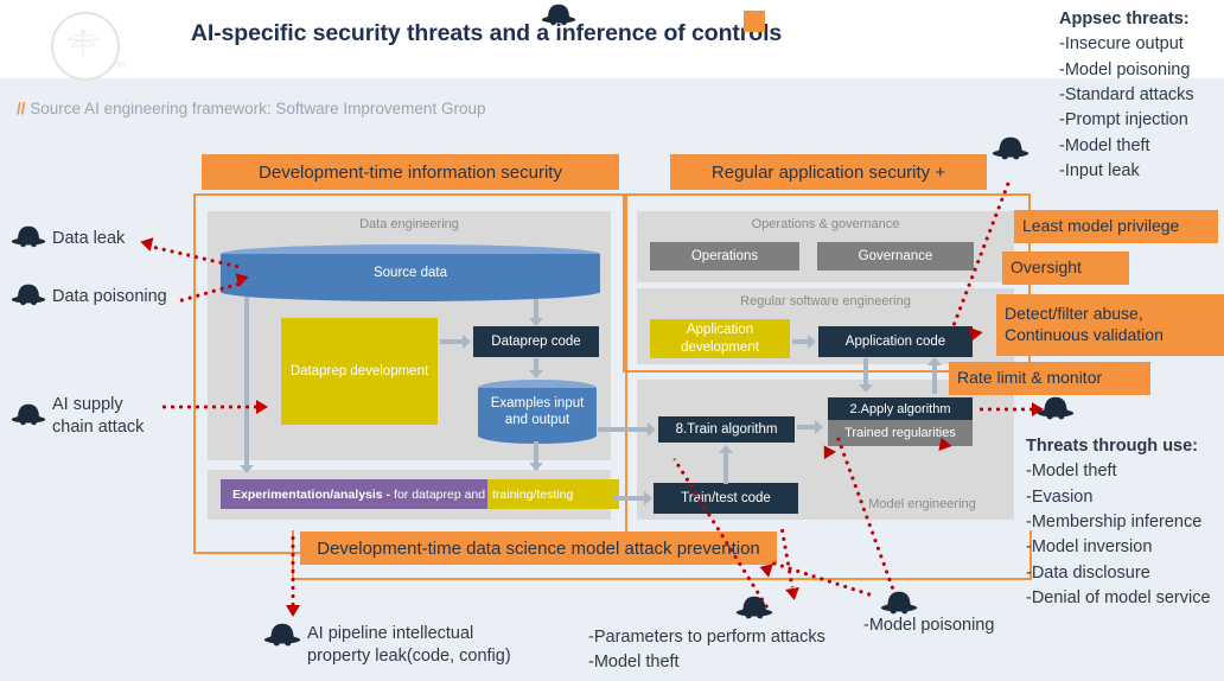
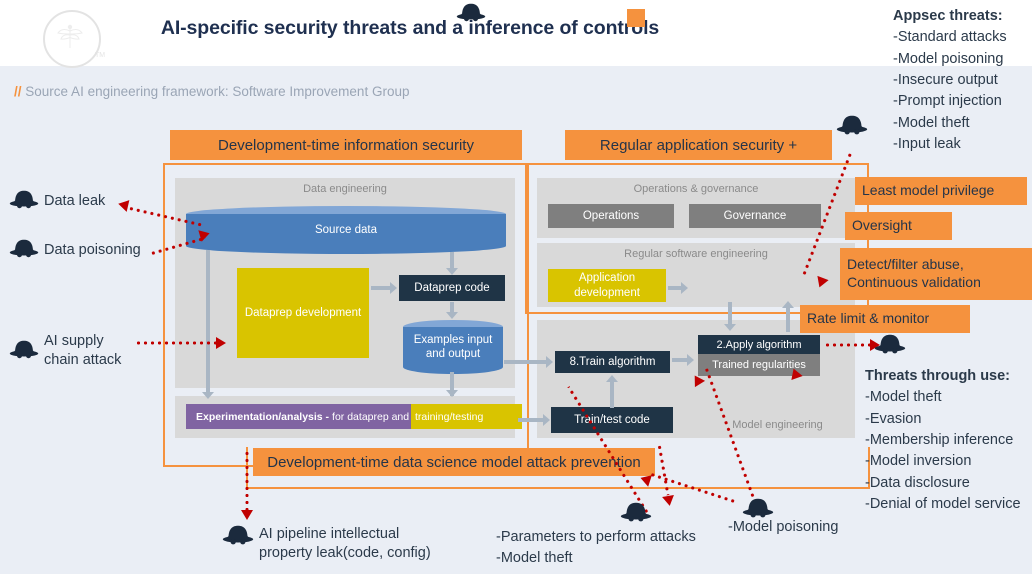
  AI-specific security threats and a inference of controls
  // Source AI engineering framework: Software Improvement Group
  Development-time information security
  Regular application security +
  Data engineering
  Source data
  Dataprep development
  Dataprep code
  Examples input
  and output
  Experimentation/analysis -
  for dataprep and
  training/testing
  Operations & governance
  Operations
  Governance
  Regular software engineering
  Application
  development
- Application code
  Model engineering
  8.Train algorithm
  Trin/test code
  2.Apply algorithm
  Trained regularities
  Least model privilege
  Oversight
  Detect/filter abuse,
  Continuous validation
  Rate limit & monitor
  Development-time data science model attack prevetion
  Data leak
  Data poisoning
  AI supply
  chain attack
  Appsec threats:
- -Insecure output
+ -Standard attacks
  -Model poisoning
- -Standard attacks
+ -Insecure output
  -Prompt injection
  -Model theft
  -Input leak
  Threats through use:
  -Model theft
  -Evasion
  -Membership inference
  -Model inversion
  -Data disclosure
  -Denial of model service
  AI pipeline intellectual
  property leak(code, config)
  -Parameters to perform attacks
  -Model theft
  -Model poisoning
